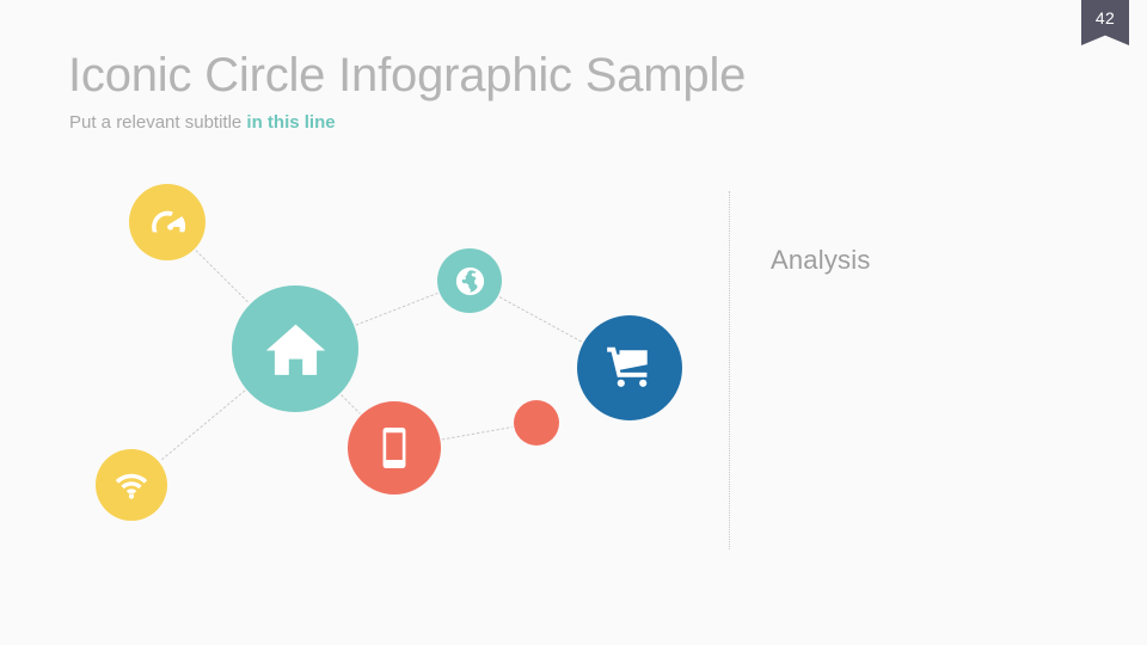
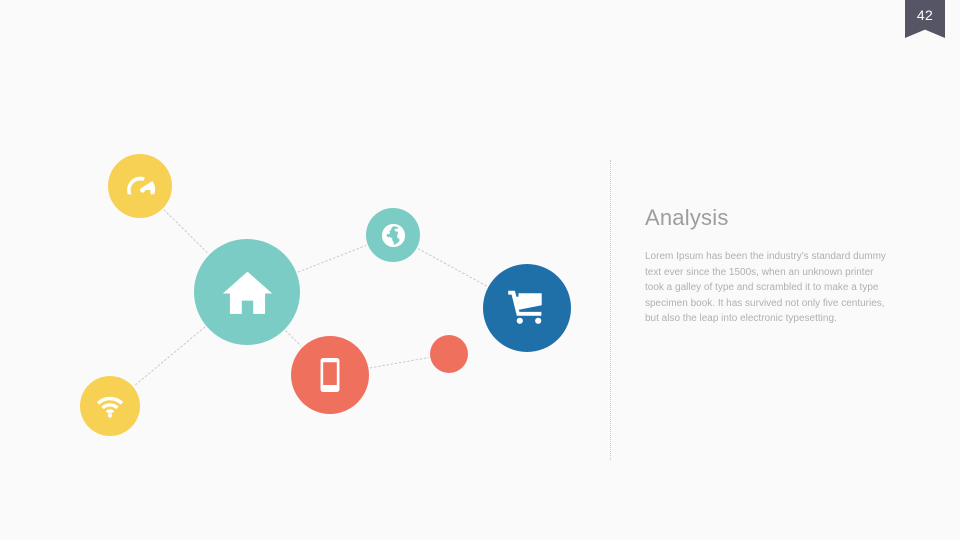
  42
- Iconic Circle Infographic Sample
- Put a relevant subtitle in this line
  Analysis
+ Lorem Ipsum has been the industry's standard dummy text ever since the 1500s, when an unknown printer took a galley of type and scrambled it to make a type specimen book. It has survived not only five centuries, but also the leap into electronic typesetting.
